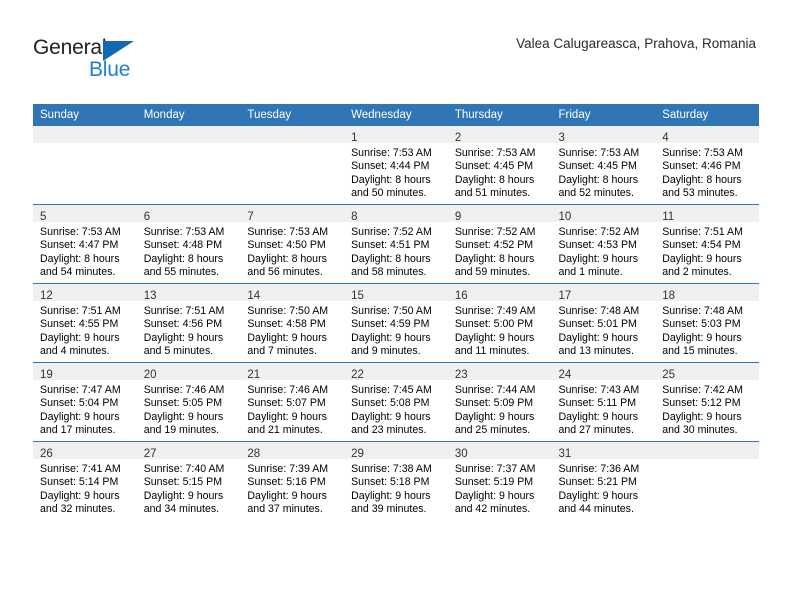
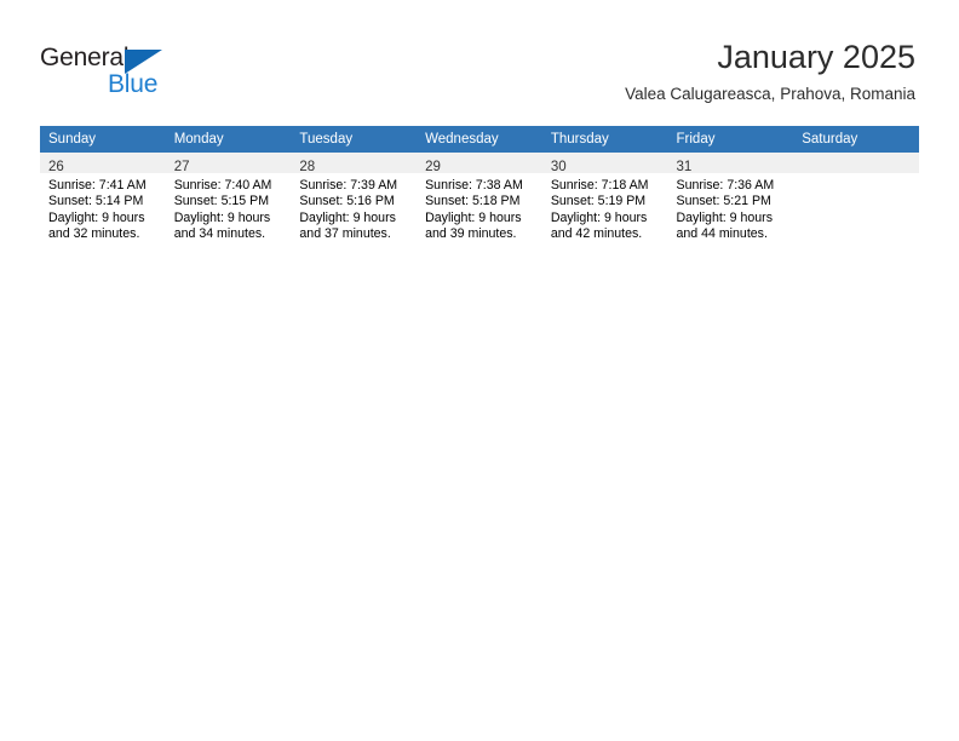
  General
  Blue
+ January 2025
  Valea Calugareasca, Prahova, Romania
  Sunday	Monday	Tuesday	Wednesday	Thursday	Friday	Saturday
- 			1Sunrise: 7:53 AMSunset: 4:44 PMDaylight: 8 hoursand 50 minutes.	2Sunrise: 7:53 AMSunset: 4:45 PMDaylight: 8 hoursand 51 minutes.	3Sunrise: 7:53 AMSunset: 4:45 PMDaylight: 8 hoursand 52 minutes.	4Sunrise: 7:53 AMSunset: 4:46 PMDaylight: 8 hoursand 53 minutes.
- 5Sunrise: 7:53 AMSunset: 4:47 PMDaylight: 8 hoursand 54 minutes.	6Sunrise: 7:53 AMSunset: 4:48 PMDaylight: 8 hoursand 55 minutes.	7Sunrise: 7:53 AMSunset: 4:50 PMDaylight: 8 hoursand 56 minutes.	8Sunrise: 7:52 AMSunset: 4:51 PMDaylight: 8 hoursand 58 minutes.	9Sunrise: 7:52 AMSunset: 4:52 PMDaylight: 8 hoursand 59 minutes.	10Sunrise: 7:52 AMSunset: 4:53 PMDaylight: 9 hoursand 1 minute.	11Sunrise: 7:51 AMSunset: 4:54 PMDaylight: 9 hoursand 2 minutes.
- 12Sunrise: 7:51 AMSunset: 4:55 PMDaylight: 9 hoursand 4 minutes.	13Sunrise: 7:51 AMSunset: 4:56 PMDaylight: 9 hoursand 5 minutes.	14Sunrise: 7:50 AMSunset: 4:58 PMDaylight: 9 hoursand 7 minutes.	15Sunrise: 7:50 AMSunset: 4:59 PMDaylight: 9 hoursand 9 minutes.	16Sunrise: 7:49 AMSunset: 5:00 PMDaylight: 9 hoursand 11 minutes.	17Sunrise: 7:48 AMSunset: 5:01 PMDaylight: 9 hoursand 13 minutes.	18Sunrise: 7:48 AMSunset: 5:03 PMDaylight: 9 hoursand 15 minutes.
- 19Sunrise: 7:47 AMSunset: 5:04 PMDaylight: 9 hoursand 17 minutes.	20Sunrise: 7:46 AMSunset: 5:05 PMDaylight: 9 hoursand 19 minutes.	21Sunrise: 7:46 AMSunset: 5:07 PMDaylight: 9 hoursand 21 minutes.	22Sunrise: 7:45 AMSunset: 5:08 PMDaylight: 9 hoursand 23 minutes.	23Sunrise: 7:44 AMSunset: 5:09 PMDaylight: 9 hoursand 25 minutes.	24Sunrise: 7:43 AMSunset: 5:11 PMDaylight: 9 hoursand 27 minutes.	25Sunrise: 7:42 AMSunset: 5:12 PMDaylight: 9 hoursand 30 minutes.
- 26Sunrise: 7:41 AMSunset: 5:14 PMDaylight: 9 hoursand 32 minutes.	27Sunrise: 7:40 AMSunset: 5:15 PMDaylight: 9 hoursand 34 minutes.	28Sunrise: 7:39 AMSunset: 5:16 PMDaylight: 9 hoursand 37 minutes.	29Sunrise: 7:38 AMSunset: 5:18 PMDaylight: 9 hoursand 39 minutes.	30Sunrise: 7:37 AMSunset: 5:19 PMDaylight: 9 hoursand 42 minutes.	31Sunrise: 7:36 AMSunset: 5:21 PMDaylight: 9 hoursand 44 minutes.
+ 26Sunrise: 7:41 AMSunset: 5:14 PMDaylight: 9 hoursand 32 minutes.	27Sunrise: 7:40 AMSunset: 5:15 PMDaylight: 9 hoursand 34 minutes.	28Sunrise: 7:39 AMSunset: 5:16 PMDaylight: 9 hoursand 37 minutes.	29Sunrise: 7:38 AMSunset: 5:18 PMDaylight: 9 hoursand 39 minutes.	30Sunrise: 7:18 AMSunset: 5:19 PMDaylight: 9 hoursand 42 minutes.	31Sunrise: 7:36 AMSunset: 5:21 PMDaylight: 9 hoursand 44 minutes.
